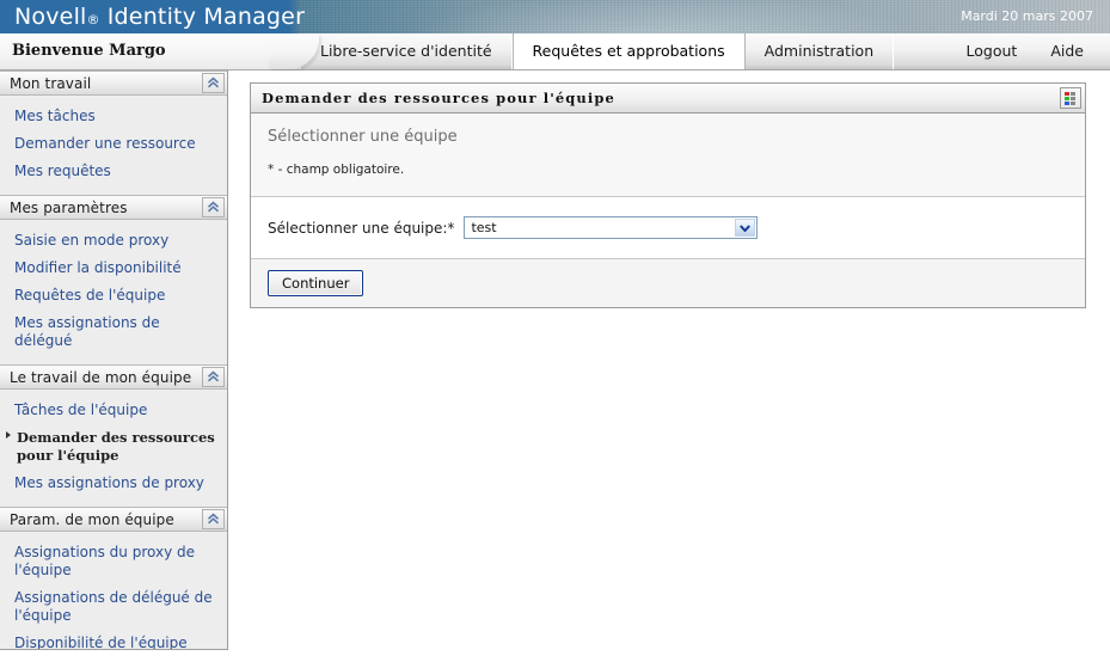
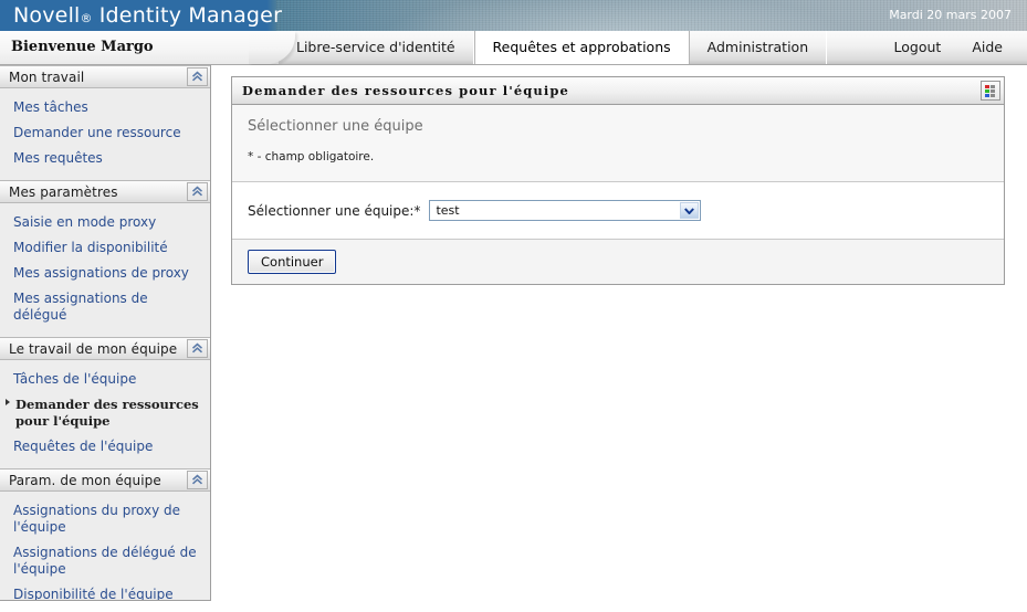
  Novell® Identity Manager
  Mardi 20 mars 2007
  Bienvenue Margo
  Libre-service d'identité
  Requêtes et approbations
  Administration
  Logout
  Aide
  Mon travail
  Mes tâches
  Demander une ressource
  Mes requêtes
  Mes paramètres
  Saisie en mode proxy
  Modifier la disponibilité
- Requêtes de l'équipe
+ Mes assignations de proxy
  Mes assignations de délégué
  Le travail de mon équipe
  Tâches de l'équipe
  Demander des ressources pour l'équipe
- Mes assignations de proxy
+ Requêtes de l'équipe
  Param. de mon équipe
  Assignations du proxy de l'équipe
  Assignations de délégué de l'équipe
  Disponibilité de l'équipe
  Demander des ressources pour l'équipe
  Sélectionner une équipe
  * - champ obligatoire.
  Sélectionner une équipe:*
  test
  Continuer
